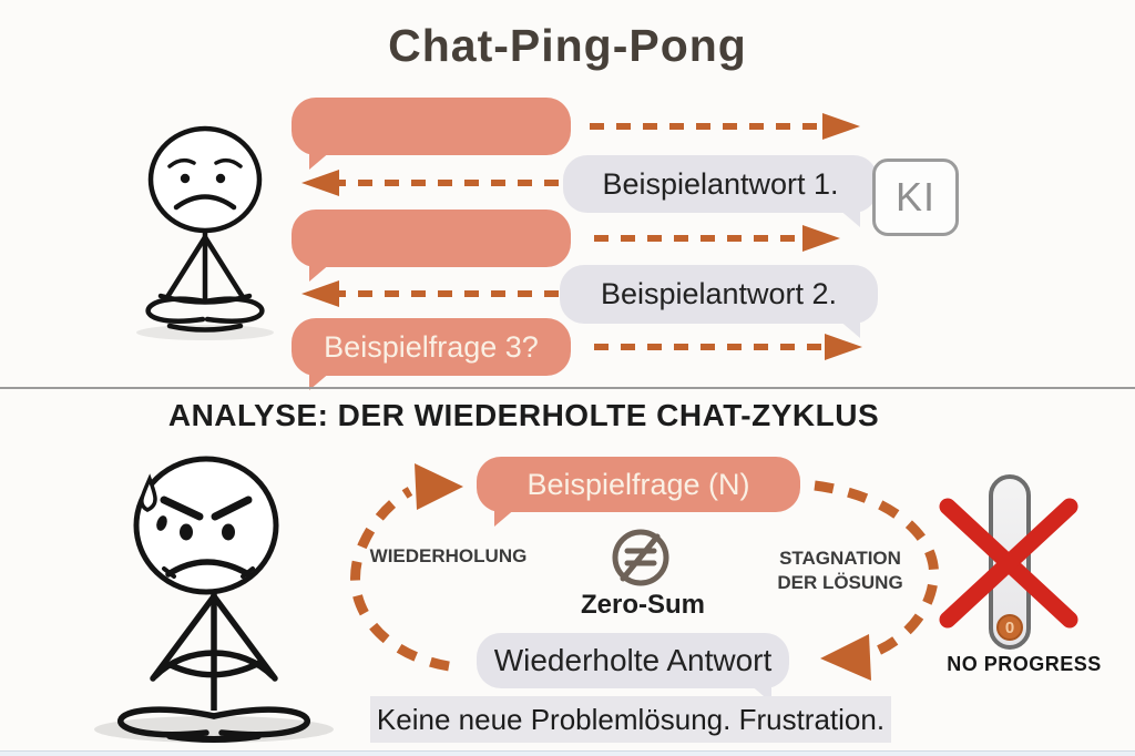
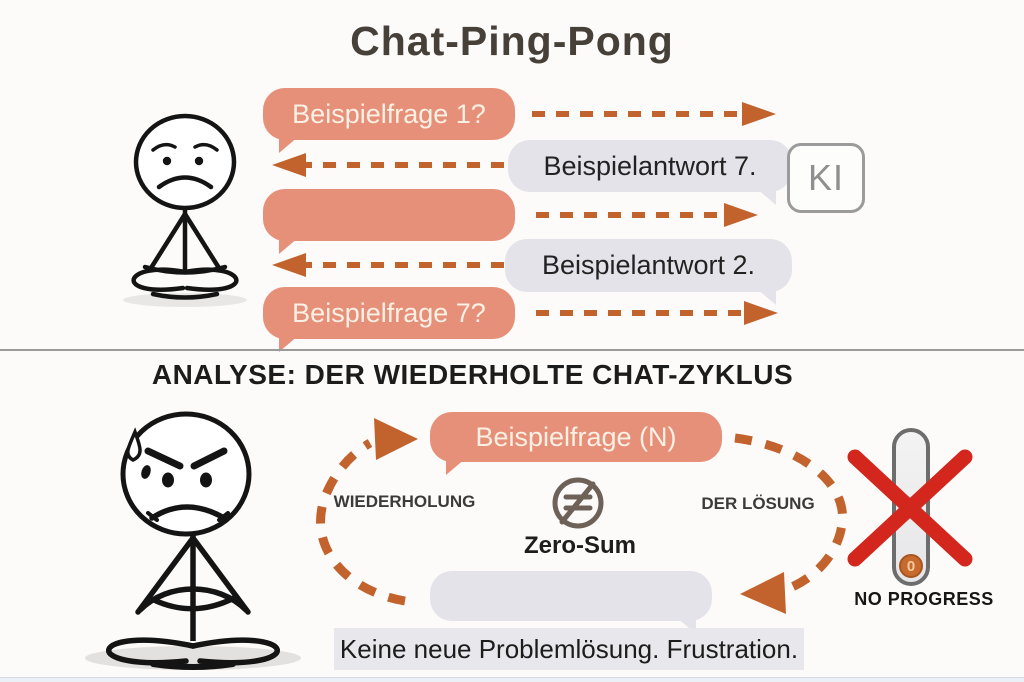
  Chat-Ping-Pong
+ Beispielfrage 1?
- Beispielantwort 1.
+ Beispielantwort 7.
  KI
  Beispielantwort 2.
- Beispielfrage 3?
+ Beispielfrage 7?
  ANALYSE: DER WIEDERHOLTE CHAT-ZYKLUS
  Beispielfrage (N)
  WIEDERHOLUNG
  Zero-Sum
- STAGNATION
  DER LÖSUNG
- Wiederholte Antwort
  Keine neue Problemlösung. Frustration.
  0
  NO PROGRESS
